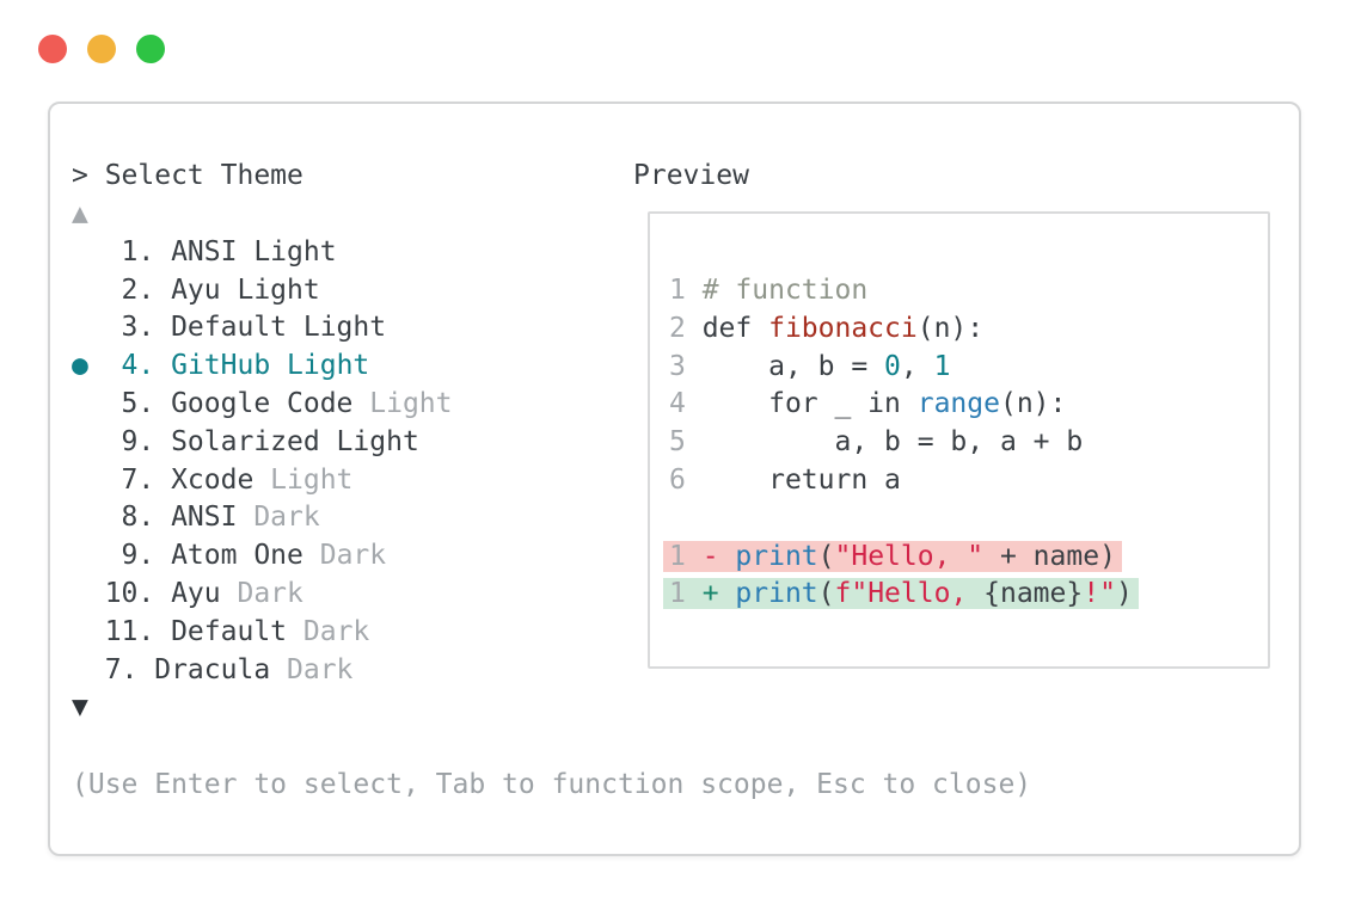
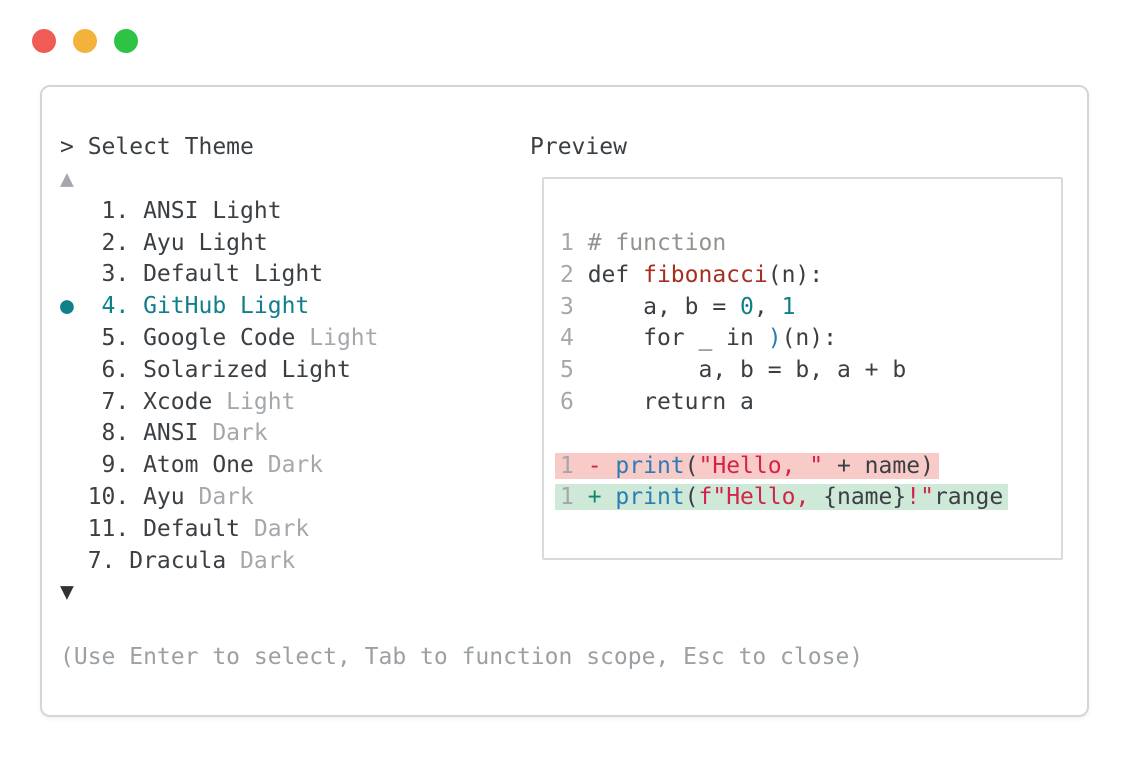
  > Select Theme
  ▲
  1. ANSI Light
  2. Ayu Light
  3. Default Light
  ● 4. GitHub Light
  5. Google Code Light
- 9. Solarized Light
+ 6. Solarized Light
  7. Xcode Light
  8. ANSI Dark
  9. Atom One Dark
  10. Ayu Dark
  11. Default Dark
  7. Dracula Dark
  ▼
  Preview
  1 # function
  2 def fibonacci(n):
  3 a, b = 0, 1
- 4 for _ in range(n):
+ 4 for _ in )(n):
  5 a, b = b, a + b
  6 return a
  1 - print("Hello, " + name)
- 1 + print(f"Hello, {name}!")
+ 1 + print(f"Hello, {name}!"range
  (Use Enter to select, Tab to function scope, Esc to close)
